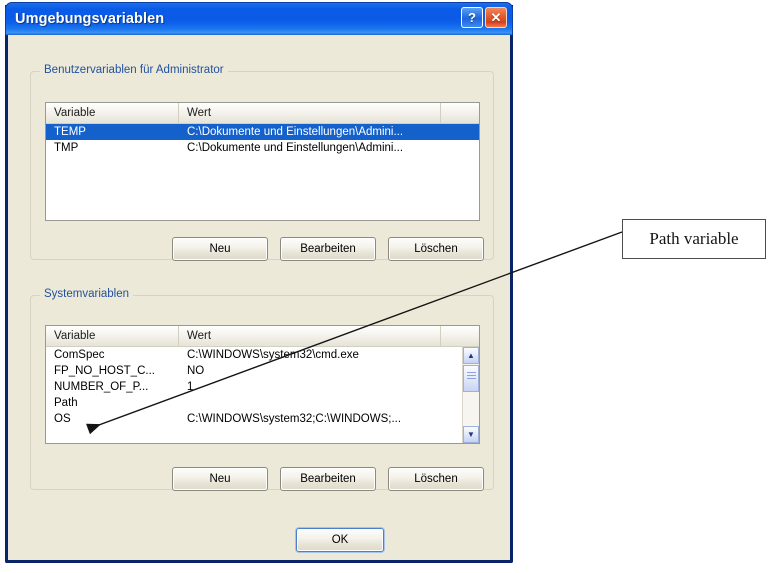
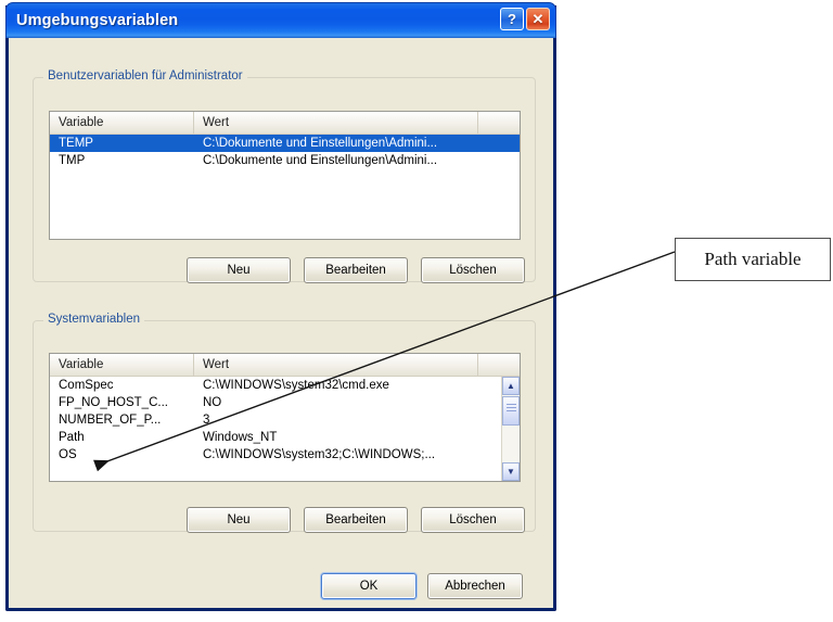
  Umgebungsvariablen
  ?
  ✕
  Benutzervariablen für Administrator
  Variable
  Wert
  TEMP
  C:\Dokumente und Einstellungen\Admini...
  TMP
  C:\Dokumente und Einstellungen\Admini...
  Neu
  Bearbeiten
  Löschen
  Systemvariablen
  Variable
  Wert
  ComSpec
  C:\WINDOWS\systm32\cmd.exe
  FP_NO_HOST_C...
  NO
  NUMBER_OF_P...
- 1
+ 3
  Path
+ Windows_NT
  OS
  C:\WINDOWS\system32;C:\WINDOWS;...
  ▲
  ▼
  Neu
  Bearbeiten
  Löschen
  OK
+ Abbrechen
  Path variable
